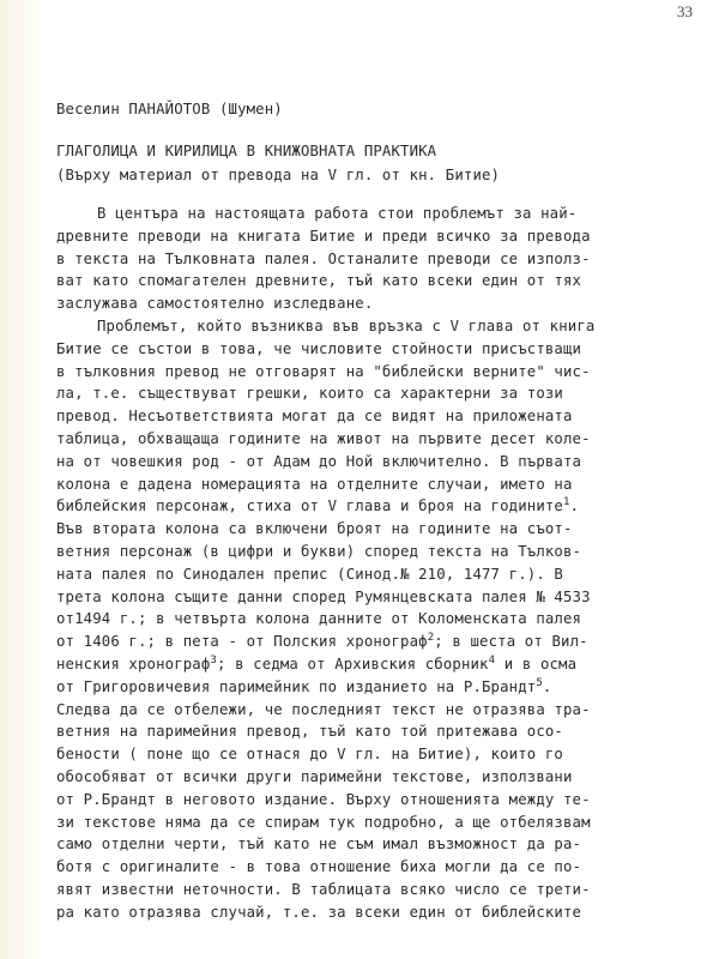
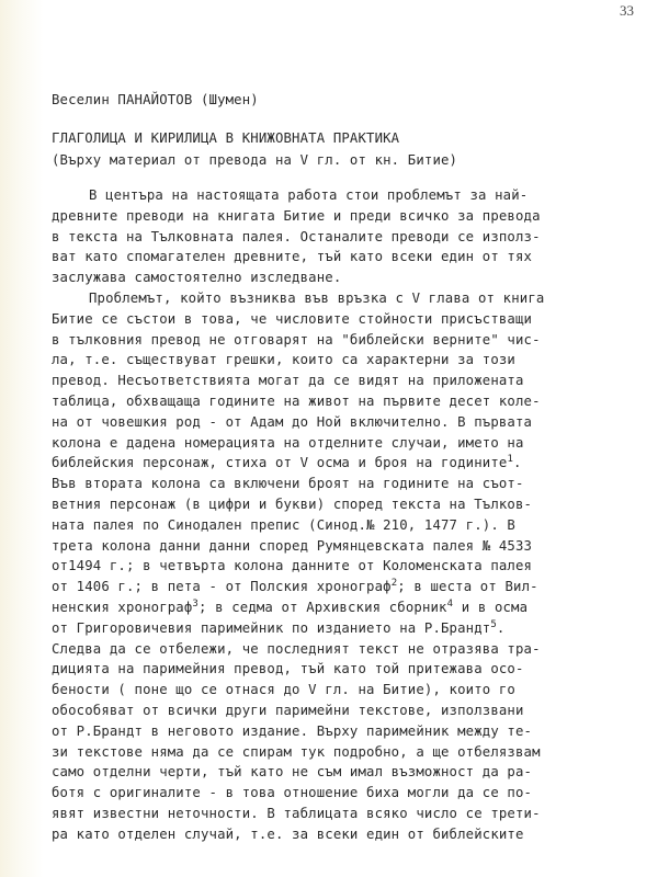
  33
  Веселин ПАНАЙОТОВ (Шумен)
  ГЛАГОЛИЦА И КИРИЛИЦА В КНИЖОВНАТА ПРАКТИКА
  (Върху материал от превода на V гл. от кн. Битие)
  В центъра на настоящата работа стои проблемът за най-
  древните преводи на книгата Битие и преди всичко за превода
  в текста на Тълковната палея. Останалите преводи се използ-
  ват като спомагателен древните, тъй като всеки един от тях
  заслужава самостоятелно изследване.
  Проблемът, който възниква във връзка с V глава от книга
  Битие се състои в това, че числовите стойности присъстващи
  в тълковния превод не отговарят на "библейски верните" чис-
  ла, т.е. съществуват грешки, които са характерни за този
  превод. Несъответствията могат да се видят на приложената
  таблица, обхващаща годините на живот на първите десет коле-
  на от човешкия род - от Адам до Ной включително. В първата
  колона е дадена номерацията на отделните случаи, името на
- библейския персонаж, стиха от V глава и броя на годините1.
+ библейския персонаж, стиха от V осма и броя на годините1.
  Във втората колона са включени броят на годините на съот-
  ветния персонаж (в цифри и букви) според текста на Тълков-
  ната палея по Синодален препис (Синод.№ 210, 1477 г.). В
- трета колона същите данни според Румянцевската палея № 4533
+ трета колона данни данни според Румянцевската палея № 4533
  от1494 г.; в четвърта колона данните от Коломенската палея
  от 1406 г.; в пета - от Полския хронограф2; в шеста от Вил-
  ненския хронограф3; в седма от Архивския сборник4 и в осма
  от Григоровичевия паримейник по изданието на Р.Брандт5.
  Следва да се отбележи, че последният текст не отразява тра-
- ветния на паримейния превод, тъй като той притежава осо-
+ дицията на паримейния превод, тъй като той притежава осо-
  бености ( поне що се отнася до V гл. на Битие), които го
  обособяват от всички други паримейни текстове, използвани
- от Р.Брандт в неговото издание. Върху отношенията между те-
+ от Р.Брандт в неговото издание. Върху паримейник между те-
  зи текстове няма да се спирам тук подробно, а ще отбелязвам
  само отделни черти, тъй като не съм имал възможност да ра-
  ботя с оригиналите - в това отношение биха могли да се по-
  явят известни неточности. В таблицата всяко число се трети-
- ра като отразява случай, т.е. за всеки един от библейските
+ ра като отделен случай, т.е. за всеки един от библейските
